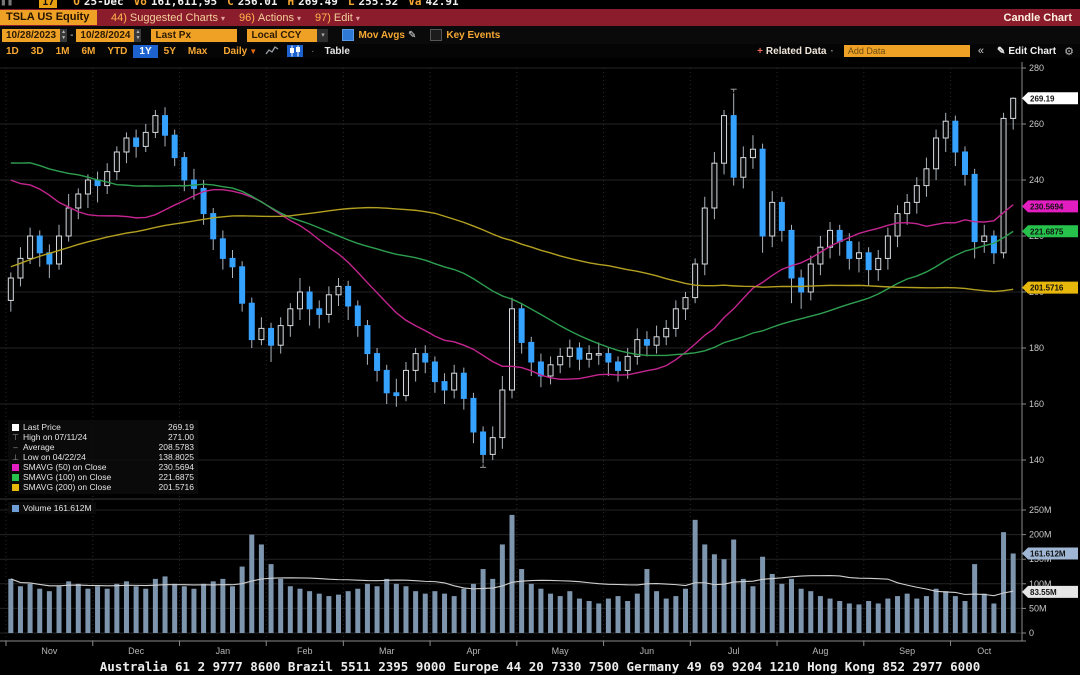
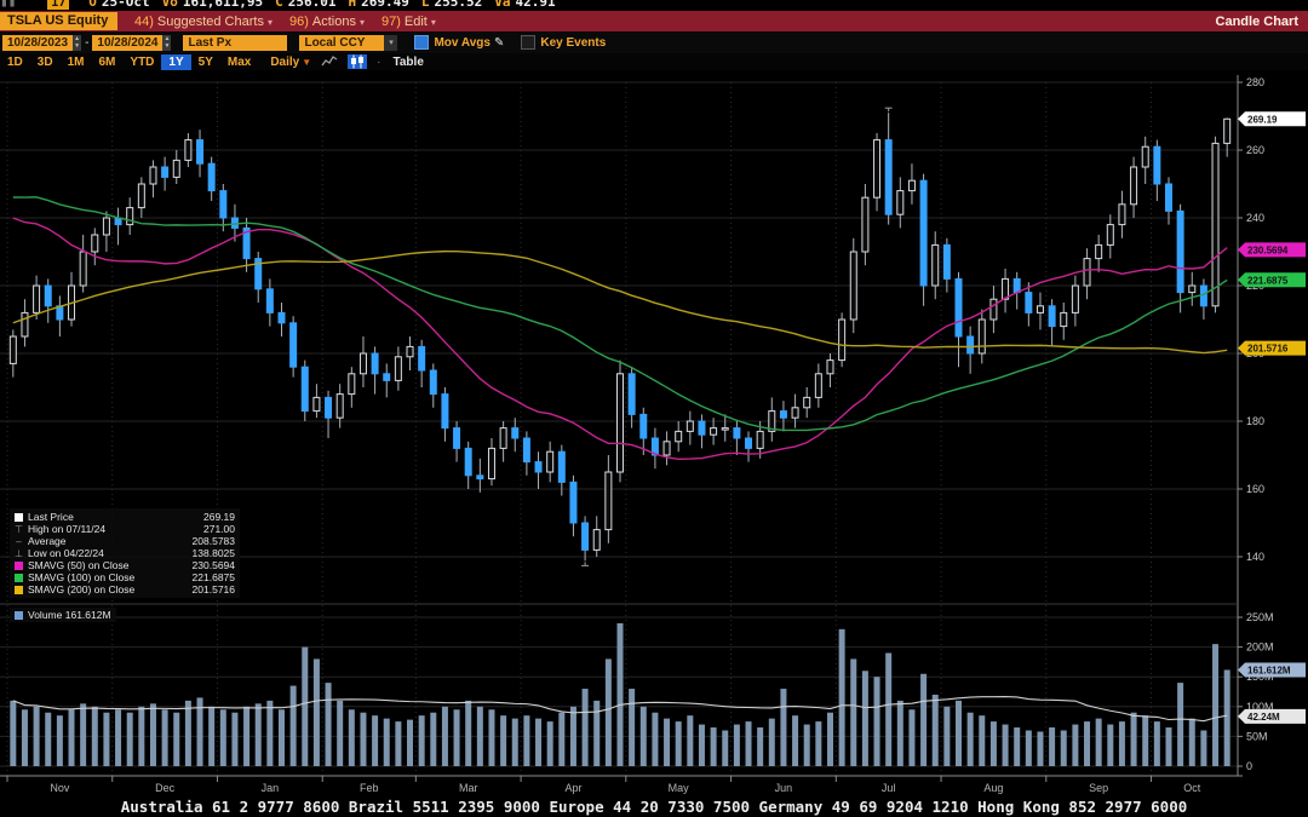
- ▮▮ 17 O 25-Dec Vo 161,611,95 C 256.01 H 269.49 L 255.52 Va 42.91
+ ▮▮ 17 O 25-Oct Vo 161,611,95 C 256.01 H 269.49 L 255.52 Va 42.91
  TSLA US Equity
  44) Suggested Charts ▾
  96) Actions ▾
  97) Edit ▾
  Candle Chart
  10/28/2023
  -
  10/28/2024
  Last Px
  Local CCY
  Mov Avgs
  ✎
  Key Events
  1D
  3D
  1M
  6M
  YTD
  1Y
  5Y
  Max
  Daily
  ▼
  ·
  Table
- + Related Data ·
- Add Data
- «
- ✎ Edit Chart
- ⚙
  Nov
  Dec
  Jan
  Feb
  Mar
  Apr
  May
  Jun
  Jul
  Aug
  Sep
  Oct
  280
  260
  240
  180
  160
  140
  250M
  200M
  100M
  50M
  0
  269.19
  230.5694
  221.6875
  201.5716
  161.612M
- 83.55M
+ 42.24M
  Last Price
  269.19
  ⊤
  High on 07/11/24
  271.00
  –
  Average
  208.5783
  ⊥
  Low on 04/22/24
  138.8025
  SMAVG (50) on Close
  230.5694
  SMAVG (100) on Close
  221.6875
  SMAVG (200) on Close
  201.5716
  Volume
  161.612M
  Australia 61 2 9777 8600 Brazil 5511 2395 9000 Europe 44 20 7330 7500 Germany 49 69 9204 1210 Hong Kong 852 2977 6000
